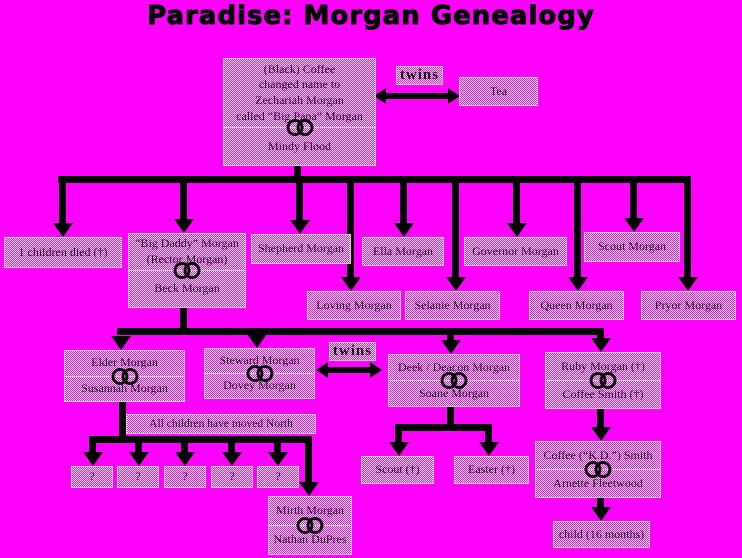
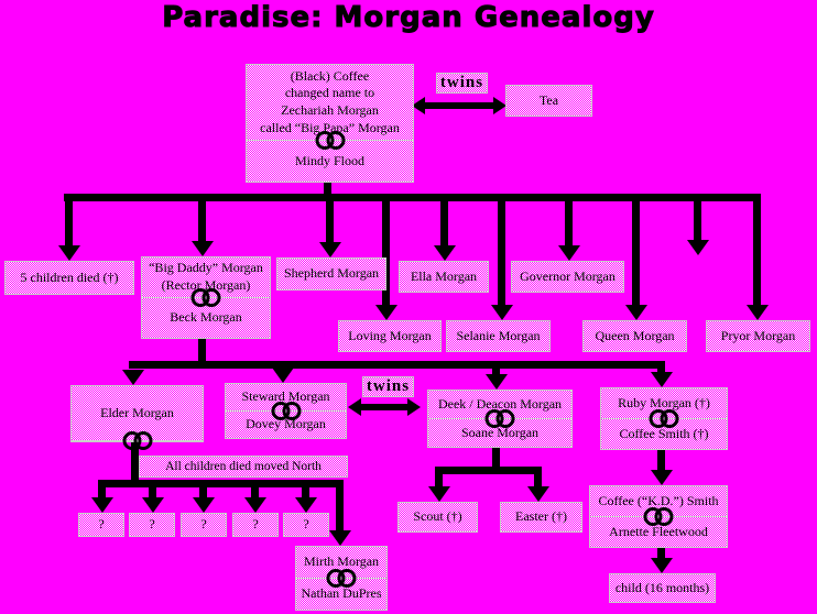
  Paradise: Morgan Genealogy
  (Black) Coffee
  changed name to
  Zechariah Morgan
  called “Big Papa” Morgan
  Mindy Flood
  twins
  Tea
- 1 children died (†)
+ 5 children died (†)
  “Big Daddy” Morgan
  (Rector Morgan)
  Beck Morgan
  Shepherd Morgan
  Ella Morgan
  Governor Morgan
- Scout Morgan
  Loving Morgan
  Selanie Morgan
  Queen Morgan
  Pryor Morgan
  Elder Morgan
- Susannah Morgan
  Steward Morgan
  Dovey Morgan
  twins
  Deek / Deacon Morgan
  Soane Morgan
  Ruby Morgan (†)
  Coffee Smith (†)
- All children have moved North
+ All children died moved North
  ?
  ?
  ?
  ?
  ?
  Scout (†)
  Easter (†)
  Coffee (“K.D.”) Smith
  Arnette Fleetwood
  Mirth Morgan
  Nathan DuPres
  child (16 months)
